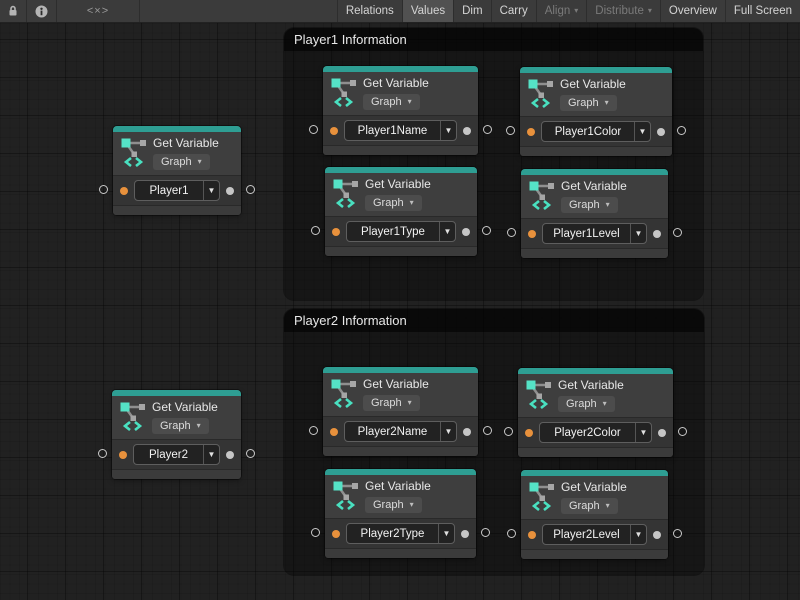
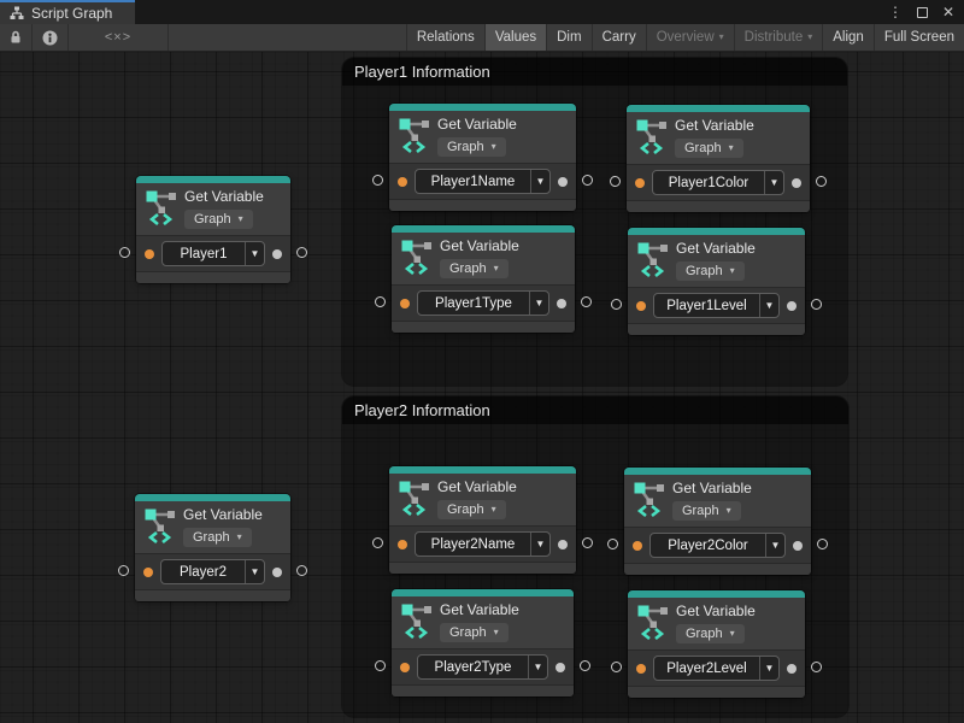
+ Script Graph
+ ⋮
+ ✕
  <×>
  Relations
  Values
  Dim
  Carry
- Align
+ Overview
  ▾
  Distribute
  ▾
- Overview
+ Align
  Full Screen
  Player1 Information
  Player2 Information
  Get Variable
  Graph
  ▾
  Player1
  ▼
  Get Variable
  Graph
  ▾
  Player1Name
  ▼
  Get Variable
  Graph
  ▾
  Player1Color
  ▼
  Get Variable
  Graph
  ▾
  Player1Type
  ▼
  Get Variable
  Graph
  ▾
  Player1Level
  ▼
  Get Variable
  Graph
  ▾
  Player2
  ▼
  Get Variable
  Graph
  ▾
  Player2Name
  ▼
  Get Variable
  Graph
  ▾
  Player2Color
  ▼
  Get Variable
  Graph
  ▾
  Player2Type
  ▼
  Get Variable
  Graph
  ▾
  Player2Level
  ▼
